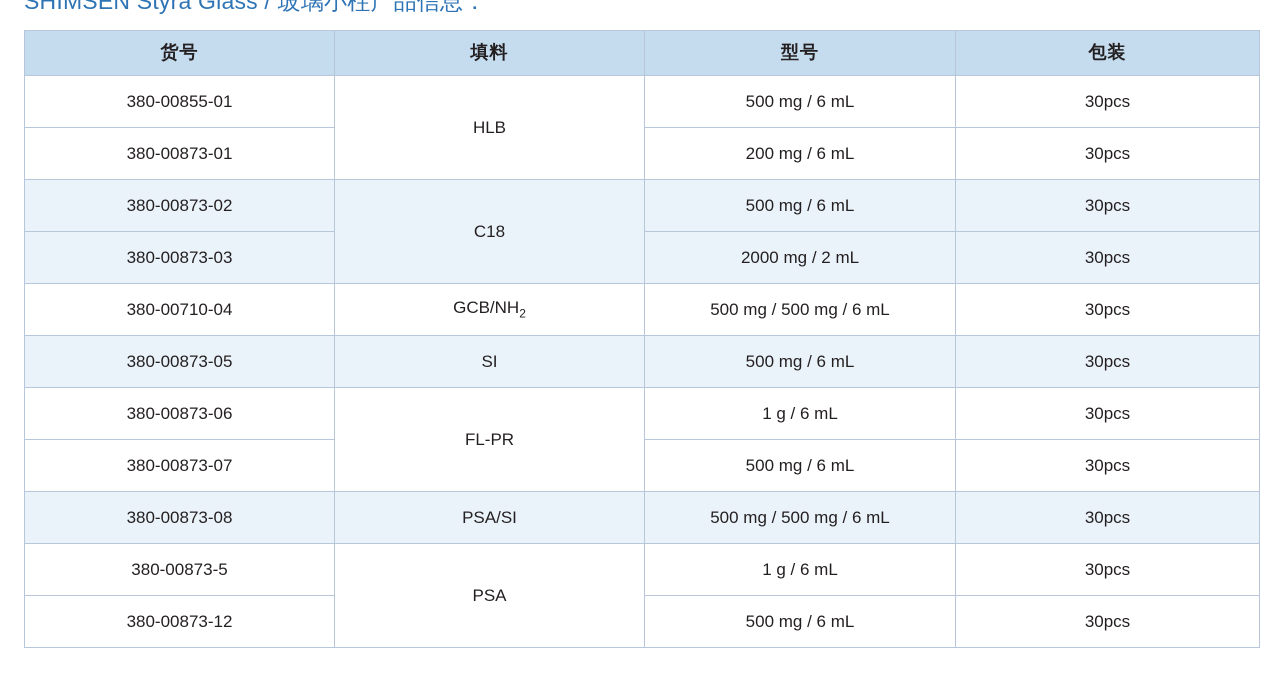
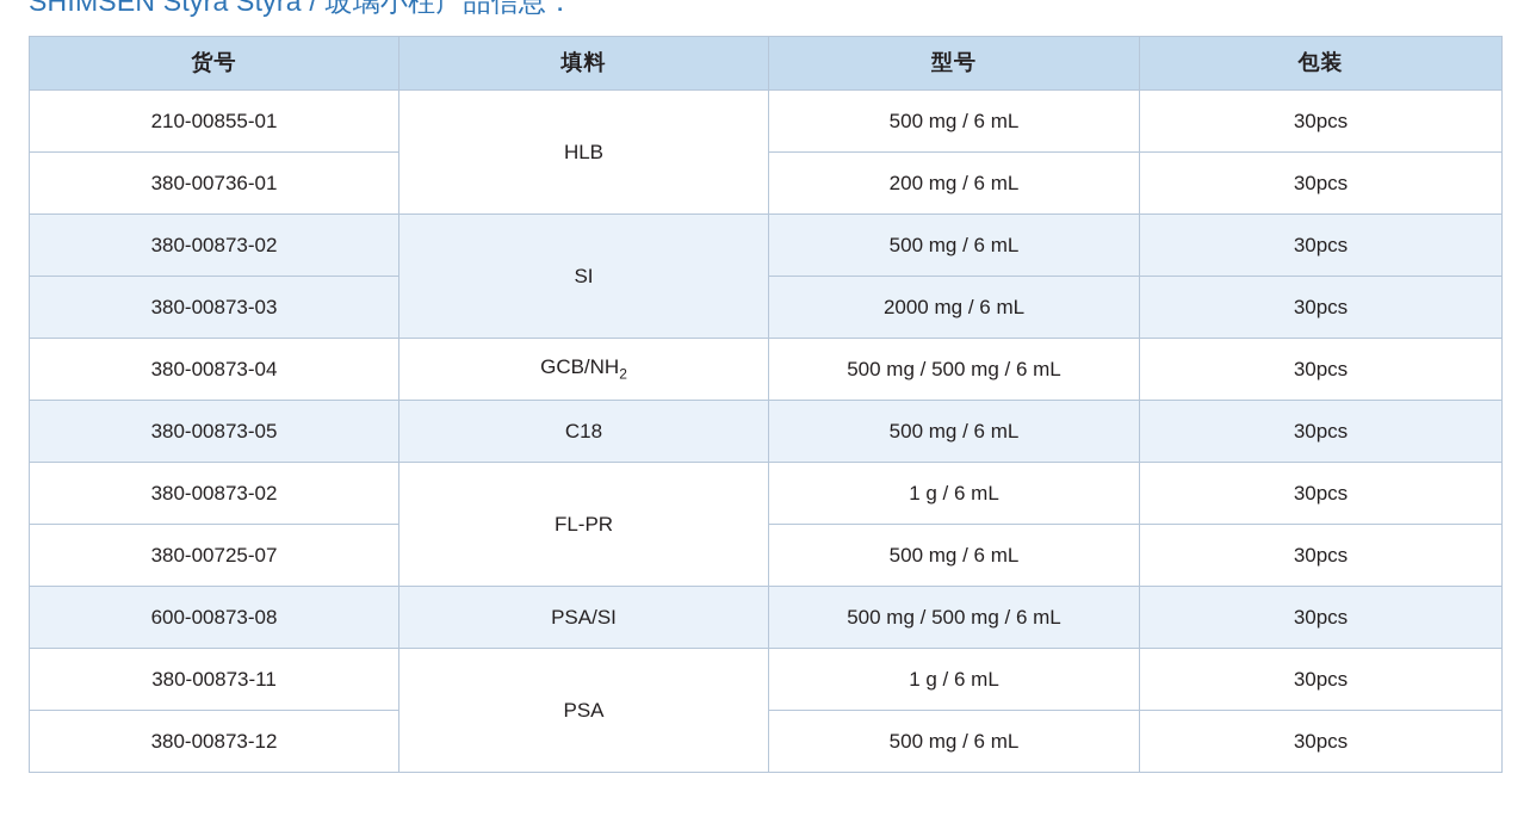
- SHIMSEN Styra Glass / 玻璃小柱产品信息：
+ SHIMSEN Styra Styra / 玻璃小柱产品信息：
  货号	填料	型号	包装
- 380-00855-01	HLB	500 mg / 6 mL	30pcs
+ 210-00855-01	HLB	500 mg / 6 mL	30pcs
- 380-00873-01	200 mg / 6 mL	30pcs
+ 380-00736-01	200 mg / 6 mL	30pcs
- 380-00873-02	C18	500 mg / 6 mL	30pcs
+ 380-00873-02	SI	500 mg / 6 mL	30pcs
- 380-00873-03	2000 mg / 2 mL	30pcs
+ 380-00873-03	2000 mg / 6 mL	30pcs
- 380-00710-04	GCB/NH2	500 mg / 500 mg / 6 mL	30pcs
+ 380-00873-04	GCB/NH2	500 mg / 500 mg / 6 mL	30pcs
- 380-00873-05	SI	500 mg / 6 mL	30pcs
+ 380-00873-05	C18	500 mg / 6 mL	30pcs
- 380-00873-06	FL-PR	1 g / 6 mL	30pcs
+ 380-00873-02	FL-PR	1 g / 6 mL	30pcs
- 380-00873-07	500 mg / 6 mL	30pcs
+ 380-00725-07	500 mg / 6 mL	30pcs
- 380-00873-08	PSA/SI	500 mg / 500 mg / 6 mL	30pcs
+ 600-00873-08	PSA/SI	500 mg / 500 mg / 6 mL	30pcs
- 380-00873-5	PSA	1 g / 6 mL	30pcs
+ 380-00873-11	PSA	1 g / 6 mL	30pcs
  380-00873-12	500 mg / 6 mL	30pcs
